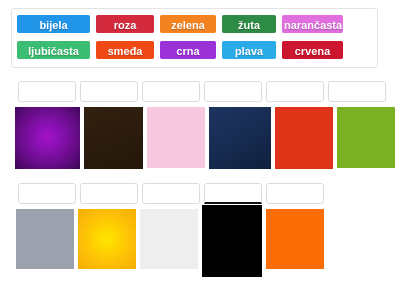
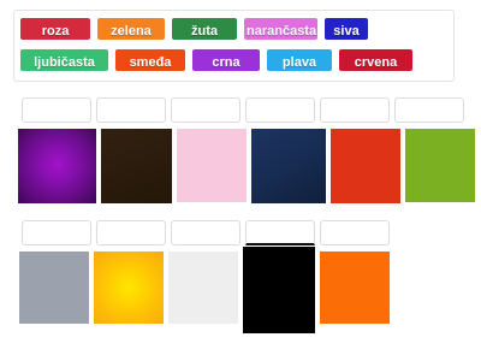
- bijela
  roza
  zelena
  žuta
  narančasta
+ siva
  ljubičasta
  smeđa
  crna
  plava
  crvena
